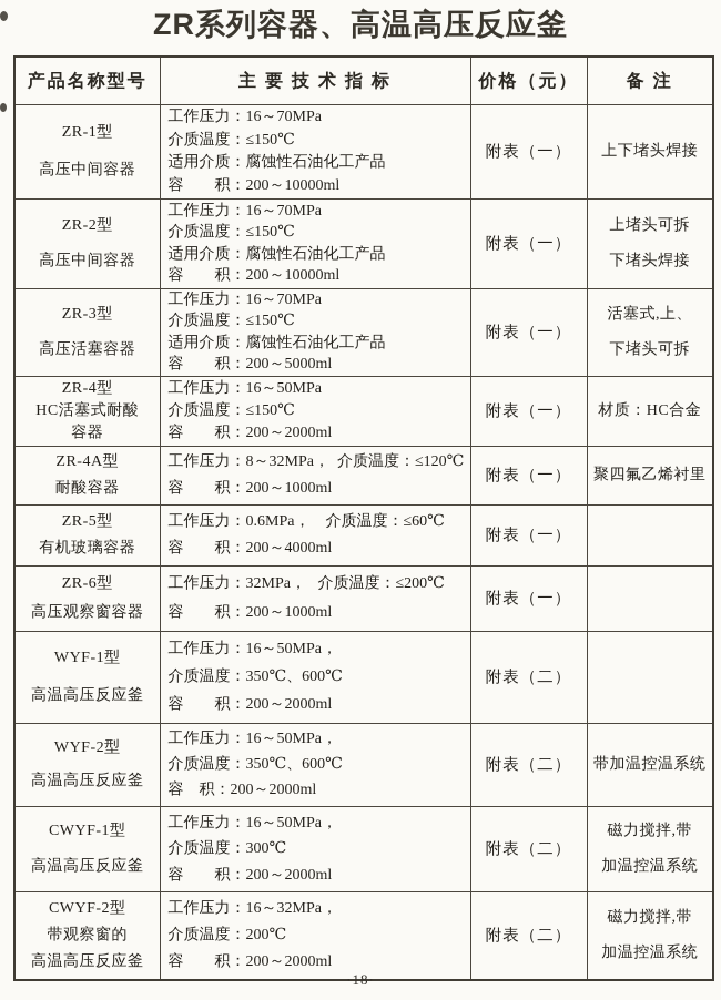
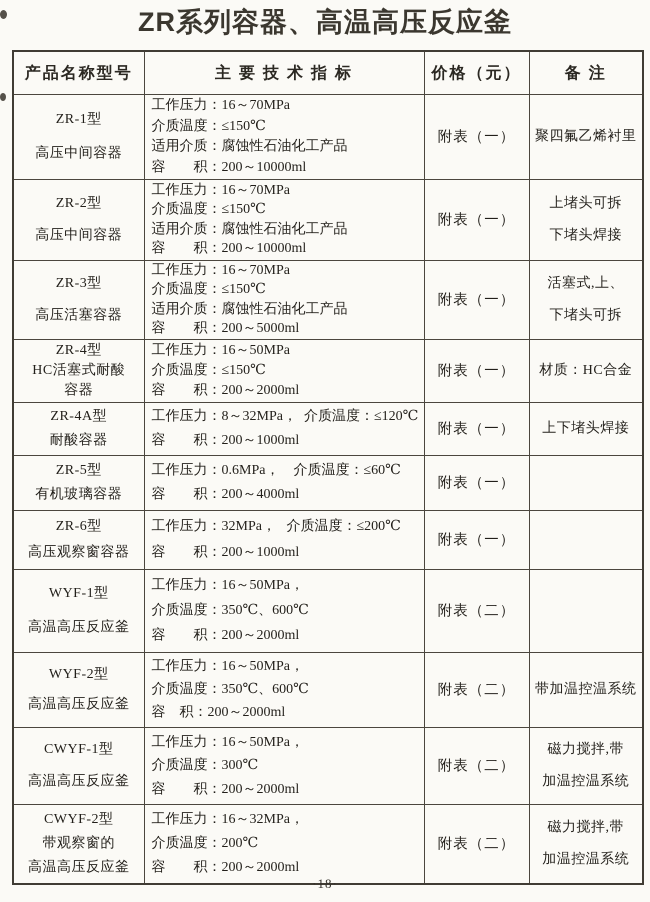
  ZR系列容器、高温高压反应釜
  产品名称型号	主 要 技 术 指 标	价格（元）	备 注
- ZR-1型高压中间容器	工作压力：16～70MPa介质温度：≤150℃适用介质：腐蚀性石油化工产品容 积：200～10000ml	附表（一）	上下堵头焊接
+ ZR-1型高压中间容器	工作压力：16～70MPa介质温度：≤150℃适用介质：腐蚀性石油化工产品容 积：200～10000ml	附表（一）	聚四氟乙烯衬里
  ZR-2型高压中间容器	工作压力：16～70MPa介质温度：≤150℃适用介质：腐蚀性石油化工产品容 积：200～10000ml	附表（一）	上堵头可拆下堵头焊接
  ZR-3型高压活塞容器	工作压力：16～70MPa介质温度：≤150℃适用介质：腐蚀性石油化工产品容 积：200～5000ml	附表（一）	活塞式,上、下堵头可拆
  ZR-4型HC活塞式耐酸容器	工作压力：16～50MPa介质温度：≤150℃容 积：200～2000ml	附表（一）	材质：HC合金
- ZR-4A型耐酸容器	工作压力：8～32MPa， 介质温度：≤120℃容 积：200～1000ml	附表（一）	聚四氟乙烯衬里
+ ZR-4A型耐酸容器	工作压力：8～32MPa， 介质温度：≤120℃容 积：200～1000ml	附表（一）	上下堵头焊接
  ZR-5型有机玻璃容器	工作压力：0.6MPa， 介质温度：≤60℃容 积：200～4000ml	附表（一）
  ZR-6型高压观察窗容器	工作压力：32MPa， 介质温度：≤200℃容 积：200～1000ml	附表（一）
  WYF-1型高温高压反应釜	工作压力：16～50MPa，介质温度：350℃、600℃容 积：200～2000ml	附表（二）
  WYF-2型高温高压反应釜	工作压力：16～50MPa，介质温度：350℃、600℃容 积：200～2000ml	附表（二）	带加温控温系统
  CWYF-1型高温高压反应釜	工作压力：16～50MPa，介质温度：300℃容 积：200～2000ml	附表（二）	磁力搅拌,带加温控温系统
  CWYF-2型带观察窗的高温高压反应釜	工作压力：16～32MPa，介质温度：200℃容 积：200～2000ml	附表（二）	磁力搅拌,带加温控温系统
  ·18·
